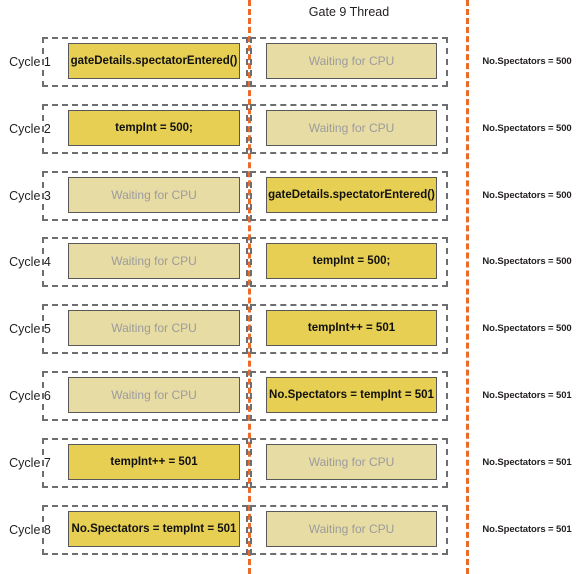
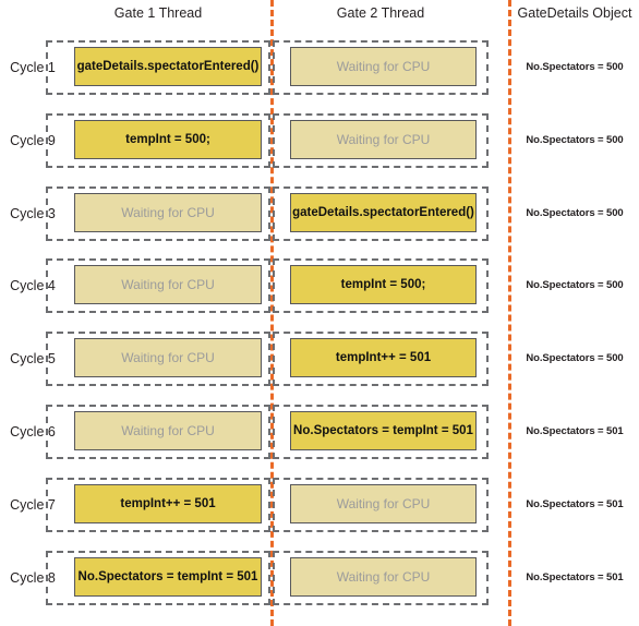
+ Gate 1 Thread
- Gate 9 Thread
+ Gate 2 Thread
+ GateDetails Object
  Cycle 1
  gateDetails.spectatorEntered()
  Waiting for CPU
  No.Spectators = 500
- Cycle 2
+ Cycle 9
  tempInt = 500;
  Waiting for CPU
  No.Spectators = 500
  Cycle 3
  Waiting for CPU
  gateDetails.spectatorEntered()
  No.Spectators = 500
  Cycle 4
  Waiting for CPU
  tempInt = 500;
  No.Spectators = 500
  Cycle 5
  Waiting for CPU
  tempInt++ = 501
  No.Spectators = 500
  Cycle 6
  Waiting for CPU
  No.Spectators = tempInt = 501
  No.Spectators = 501
  Cycle 7
  tempInt++ = 501
  Waiting for CPU
  No.Spectators = 501
  Cycle 8
  No.Spectators = tempInt = 501
  Waiting for CPU
  No.Spectators = 501
